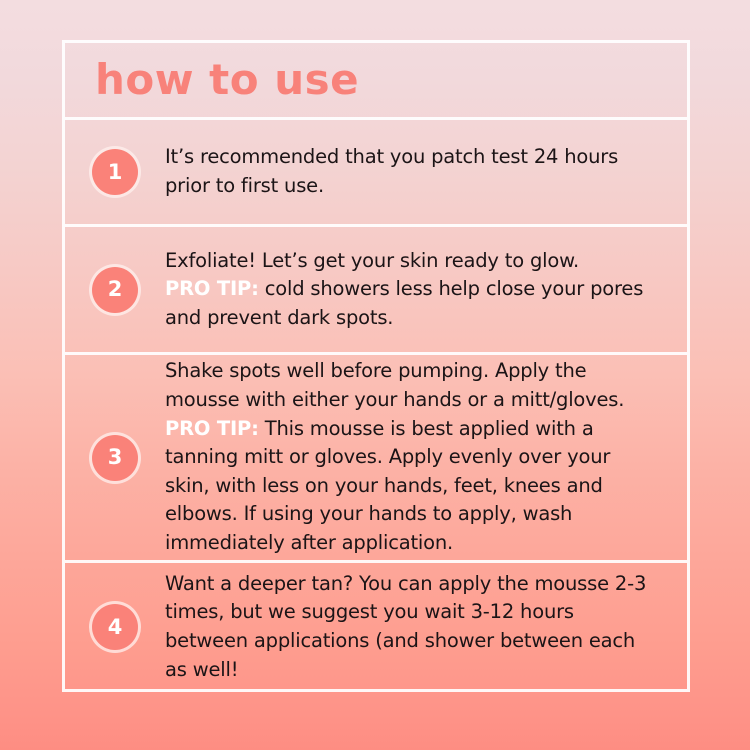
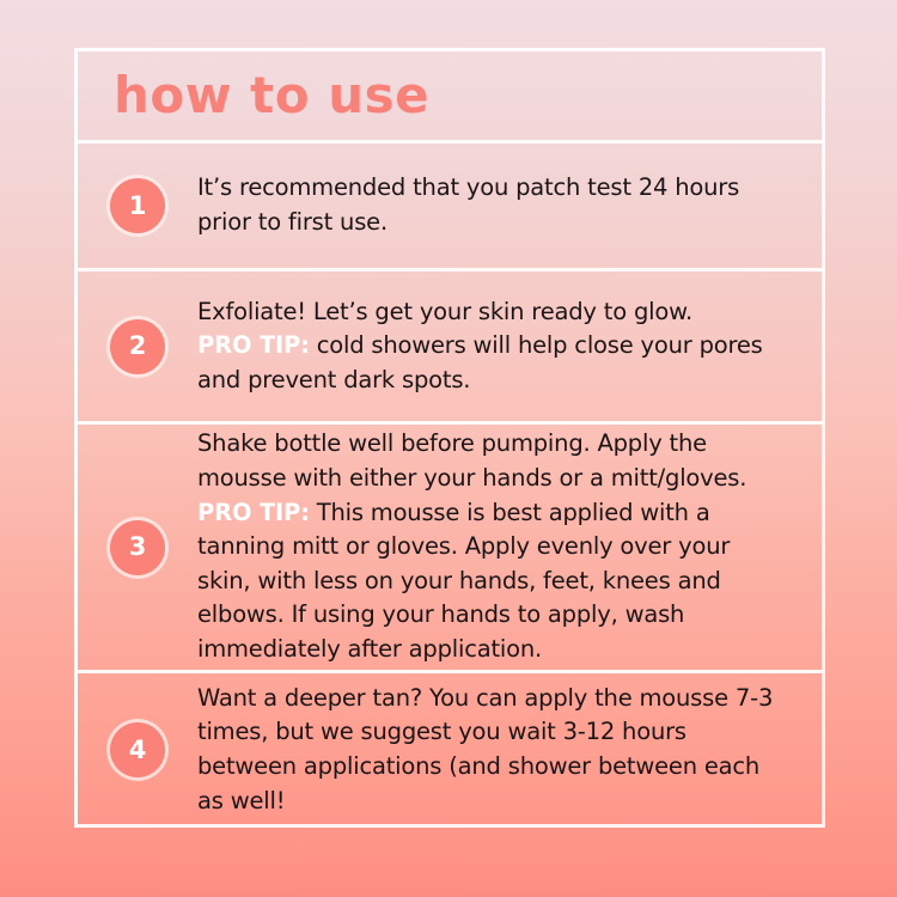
  how to use
  1
  It’s recommended that you patch test 24 hours prior to first use.
  2
  Exfoliate! Let’s get your skin ready to glow.
- PRO TIP: cold showers less help close your pores and prevent dark spots.
+ PRO TIP: cold showers will help close your pores and prevent dark spots.
  3
- Shake spots well before pumping. Apply the mousse with either your hands or a mitt/gloves.
+ Shake bottle well before pumping. Apply the mousse with either your hands or a mitt/gloves.
  PRO TIP: This mousse is best applied with a tanning mitt or gloves. Apply evenly over your skin, with less on your hands, feet, knees and elbows. If using your hands to apply, wash immediately after application.
  4
- Want a deeper tan? You can apply the mousse 2-3 times, but we suggest you wait 3-12 hours between applications (and shower between each as well!
+ Want a deeper tan? You can apply the mousse 7-3 times, but we suggest you wait 3-12 hours between applications (and shower between each as well!
